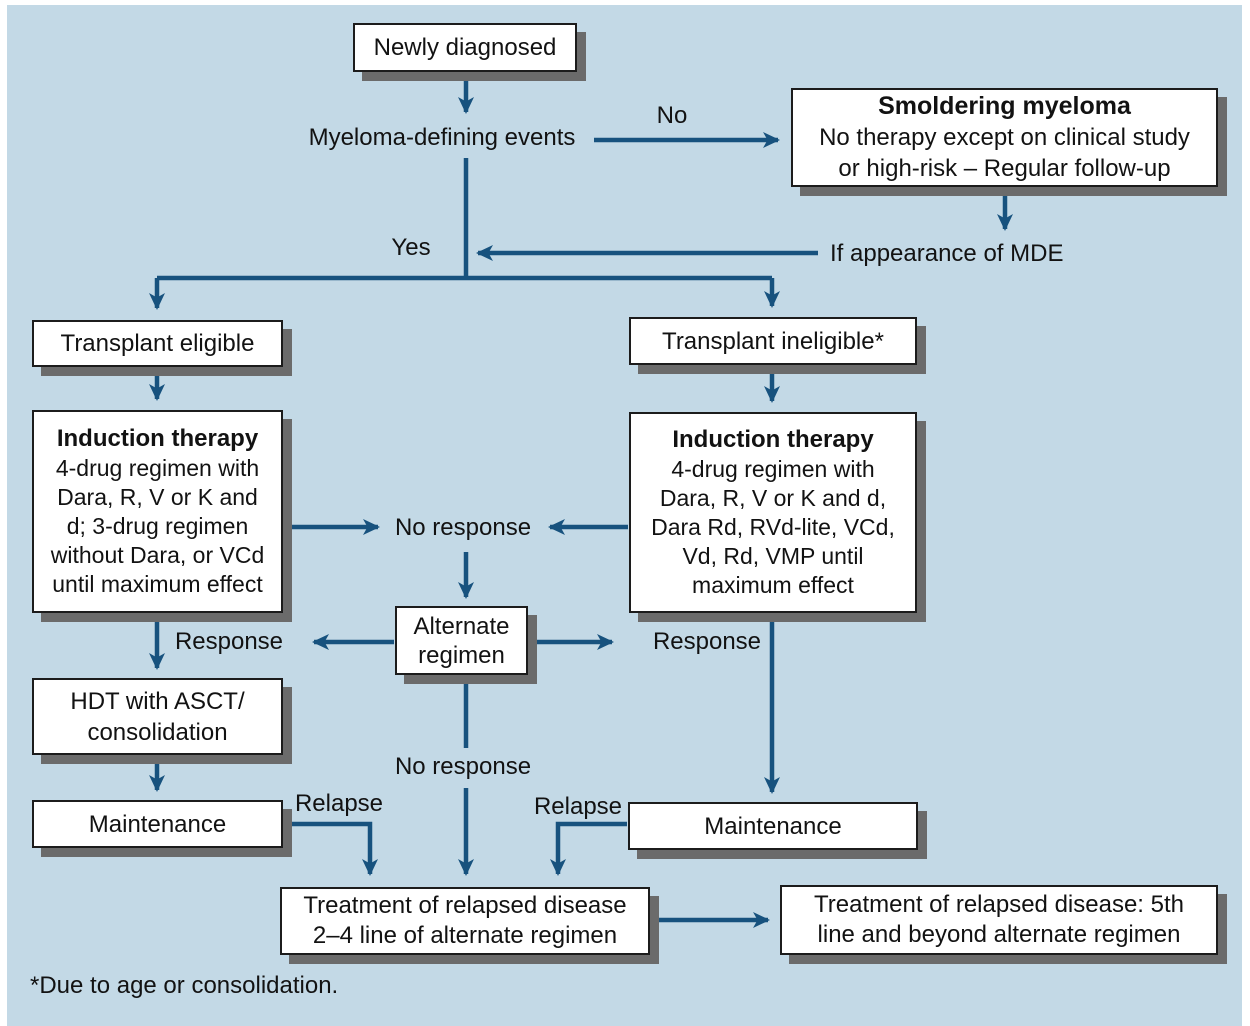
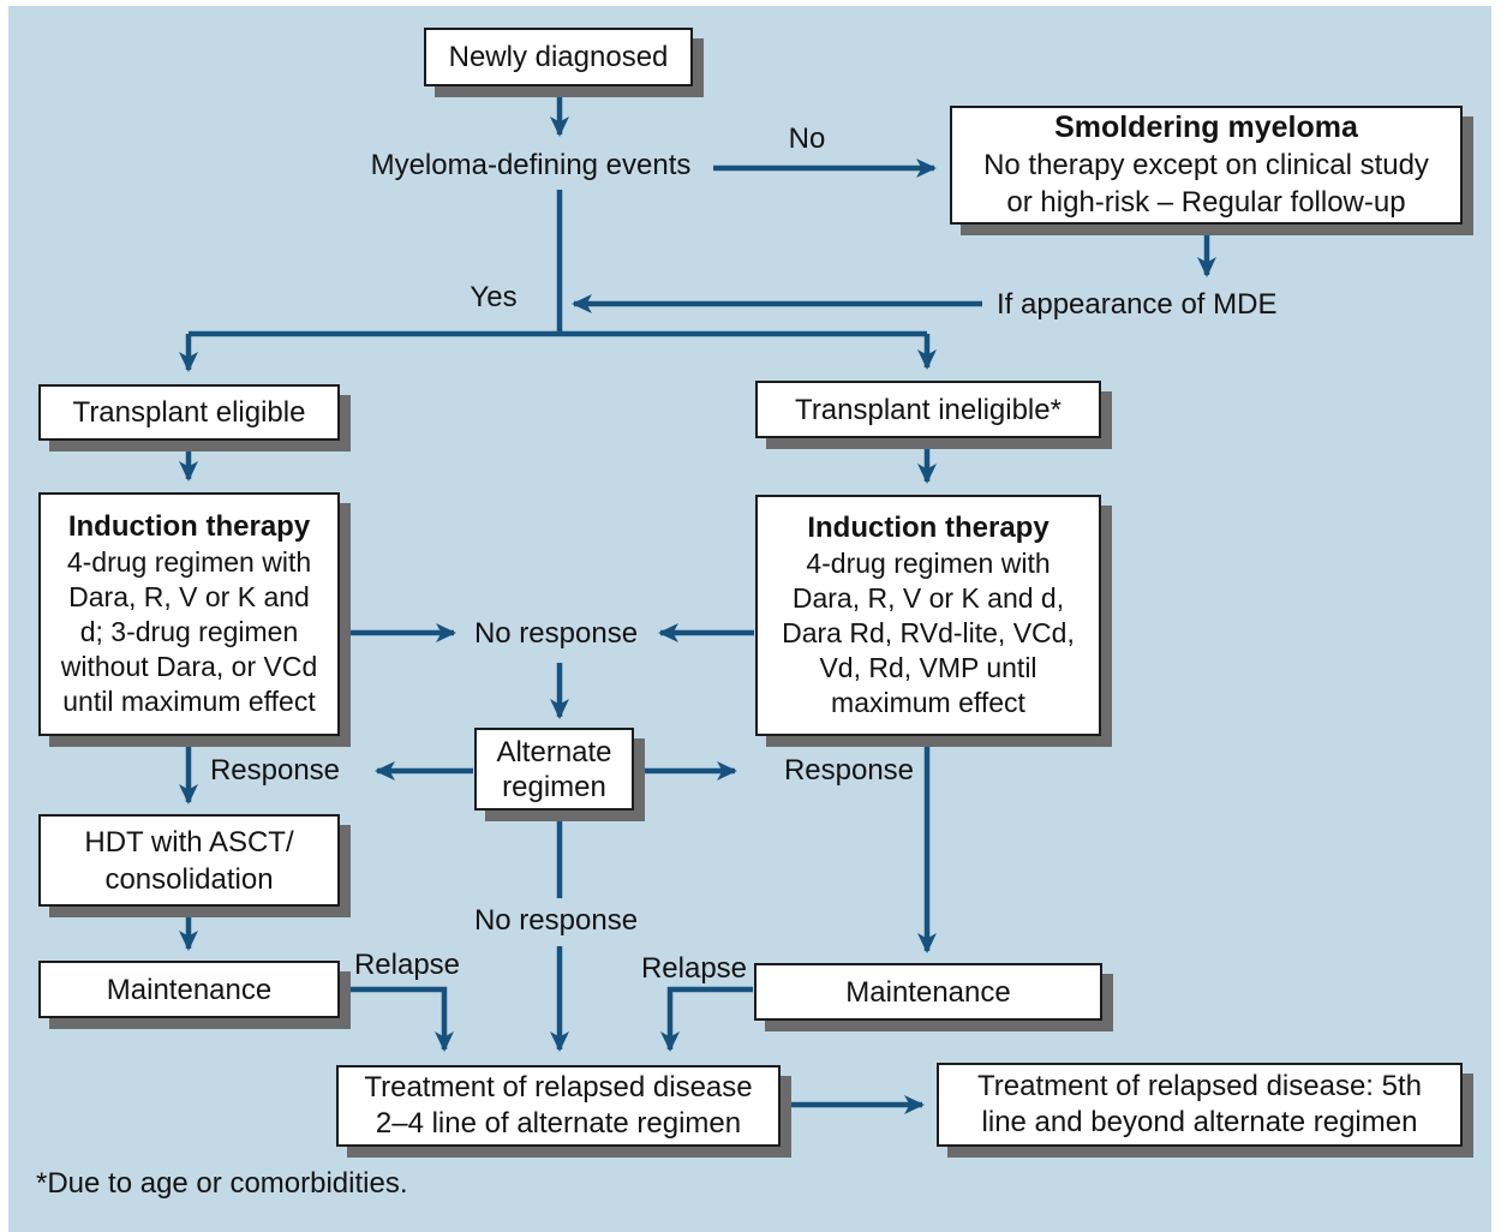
  Newly diagnosed
  Smoldering myeloma
  No therapy except on clinical study
  or high-risk – Regular follow-up
  Transplant eligible
  Transplant ineligible*
  Induction therapy
  4-drug regimen with
  Dara, R, V or K and
  d; 3-drug regimen
  without Dara, or VCd
  until maximum effect
  Induction therapy
  4-drug regimen with
  Dara, R, V or K and d,
  Dara Rd, RVd-lite, VCd,
  Vd, Rd, VMP until
  maximum effect
  Alternate
  regimen
  HDT with ASCT/
  consolidation
  Maintenance
  Maintenance
  Treatment of relapsed disease
  2–4 line of alternate regimen
  Treatment of relapsed disease: 5th
  line and beyond alternate regimen
  Myeloma-defining events
  No
  Yes
  If appearance of MDE
  No response
  Response
  Response
  No response
  Relapse
  Relapse
- *Due to age or consolidation.
+ *Due to age or comorbidities.
